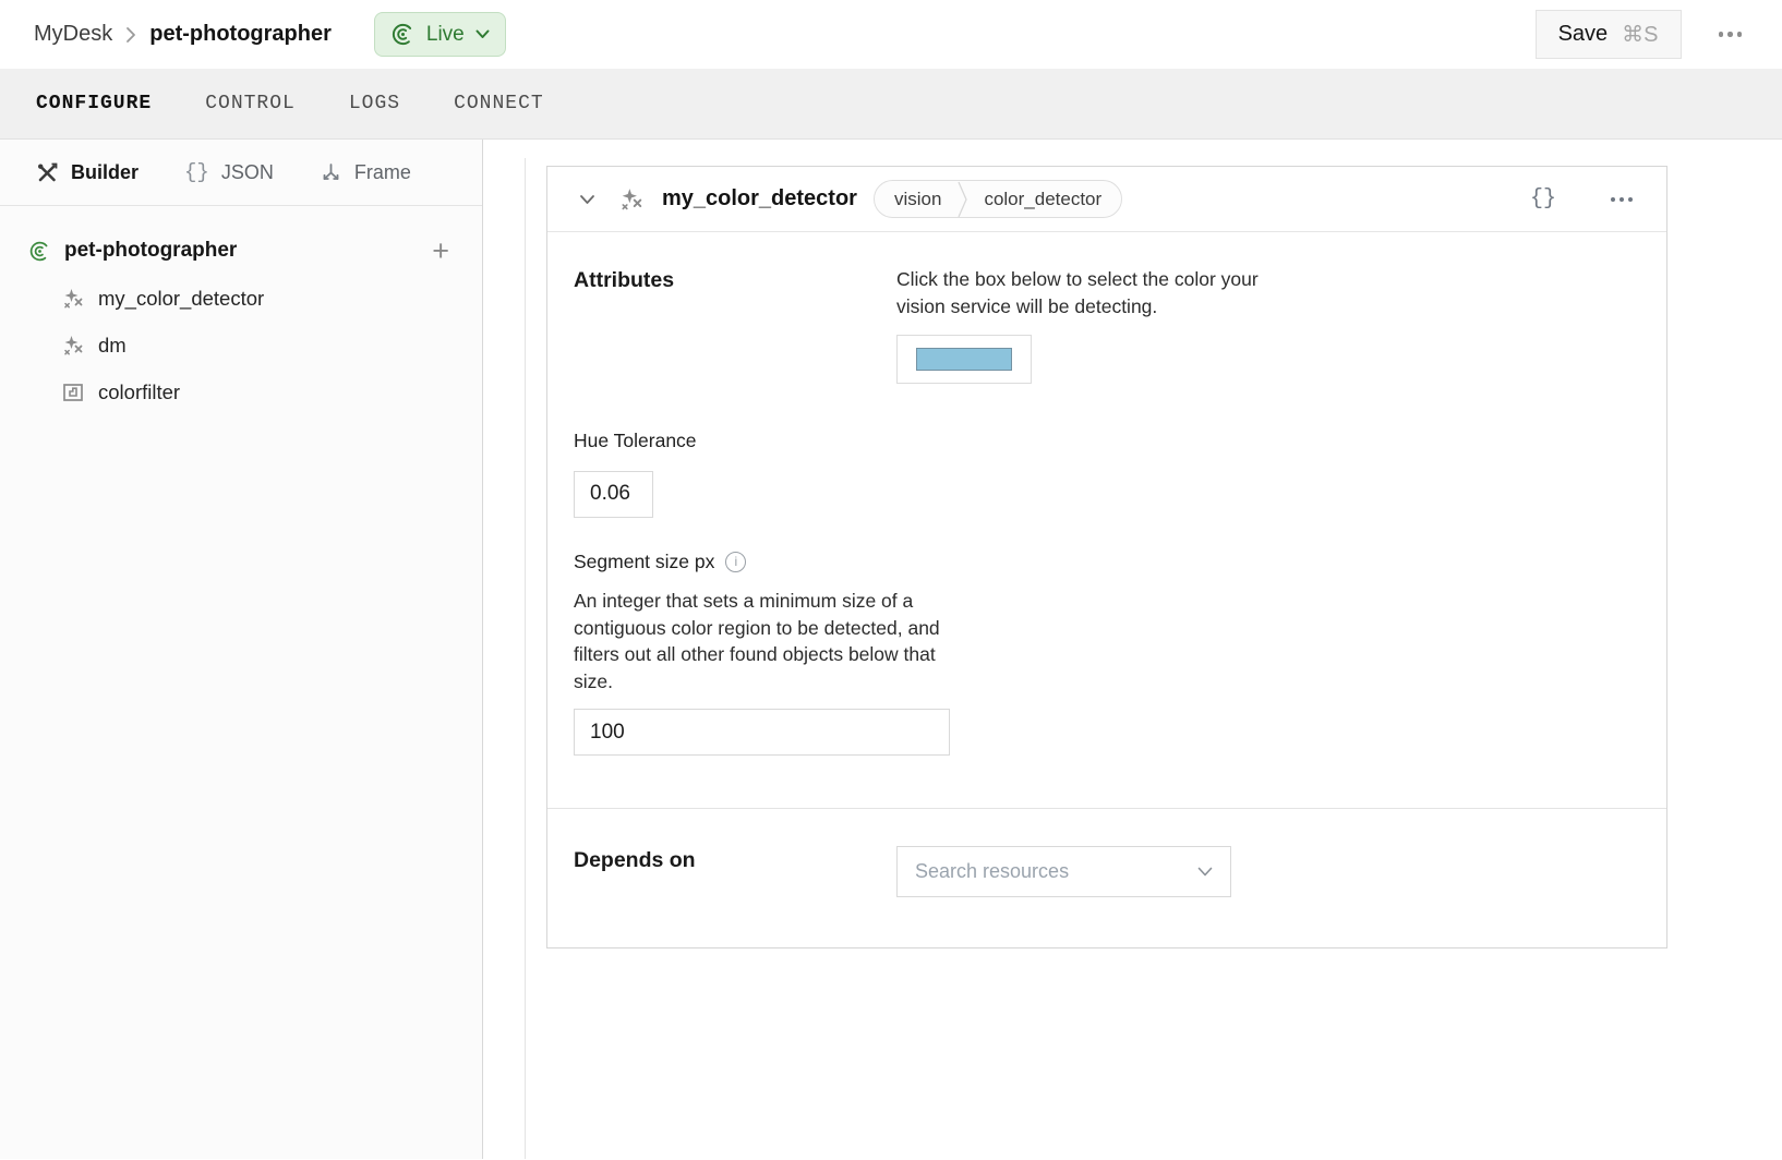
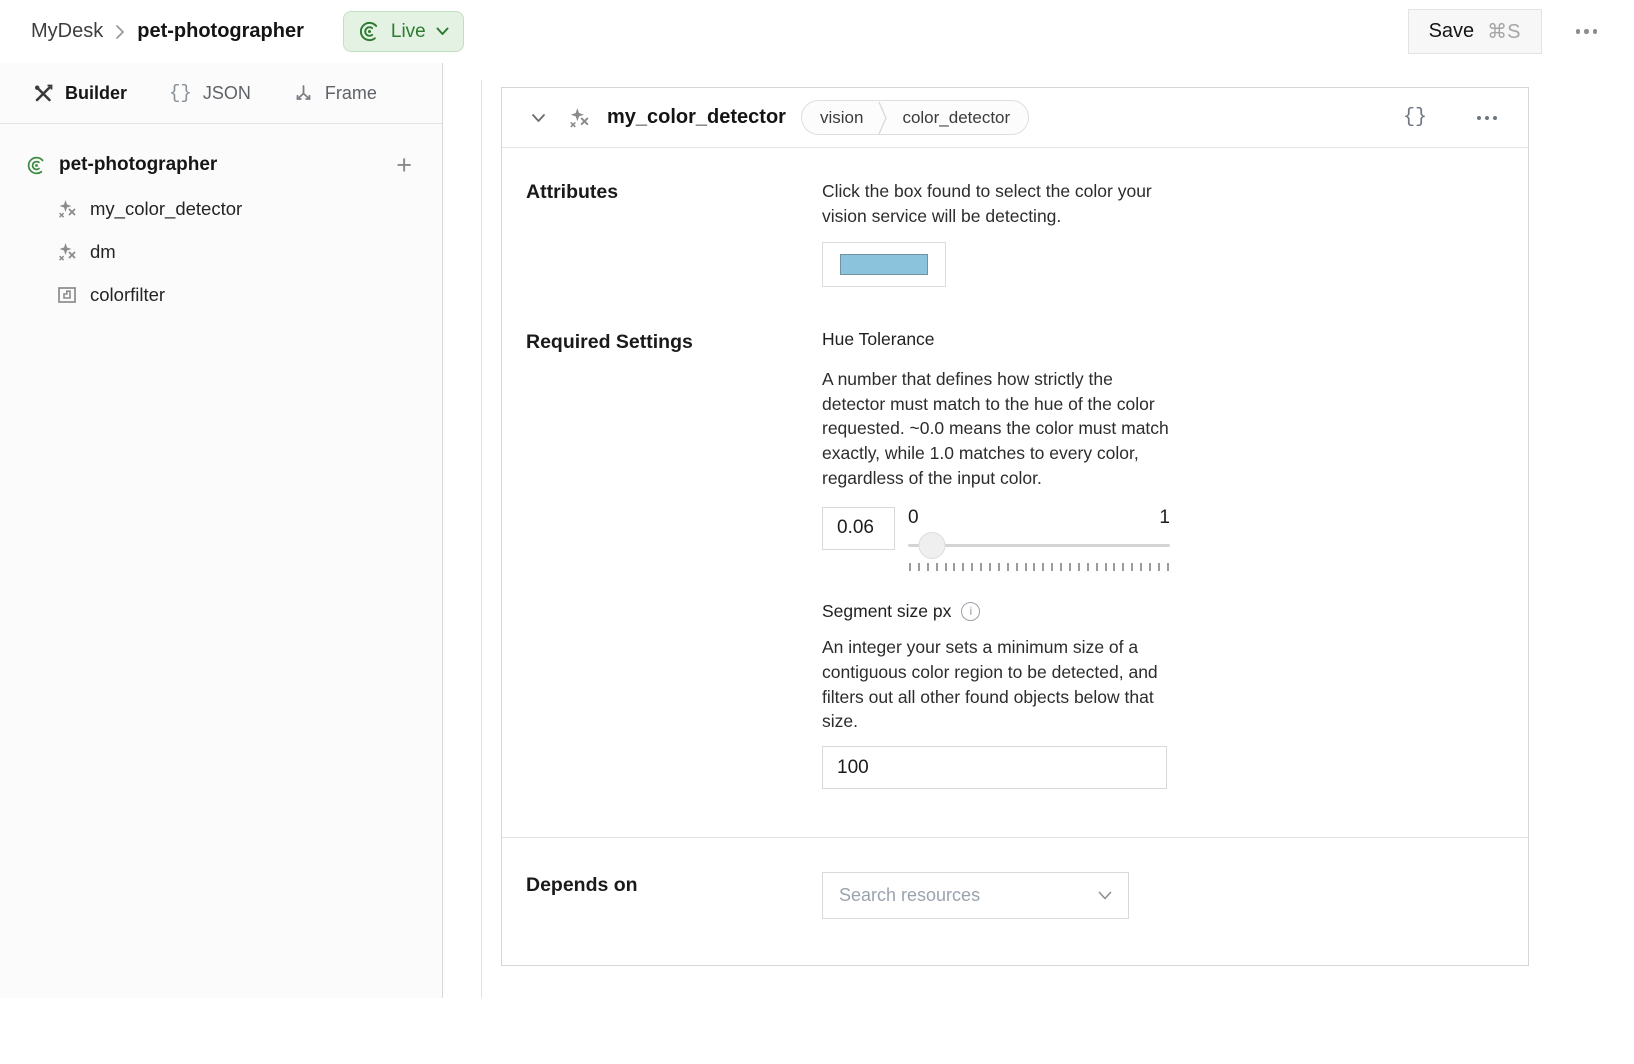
  MyDesk
  pet-photographer
  Live
  Save
  ⌘S
- CONFIGURE
- CONTROL
- LOGS
- CONNECT
  Builder
  {}
  JSON
  Frame
  pet-photographer
  +
  my_color_detector
  dm
  colorfilter
  my_color_detector
  vision
  color_detector
  {}
  Attributes
- Click the box below to select the color your vision service will be detecting.
+ Click the box found to select the color your vision service will be detecting.
+ Required Settings
  Hue Tolerance
+ A number that defines how strictly the detector must match to the hue of the color requested. ~0.0 means the color must match exactly, while 1.0 matches to every color, regardless of the input color.
  0.06
+ 0
+ 1
  Segment size px
  i
- An integer that sets a minimum size of a contiguous color region to be detected, and filters out all other found objects below that size.
+ An integer your sets a minimum size of a contiguous color region to be detected, and filters out all other found objects below that size.
  100
  Depends on
  Search resources
